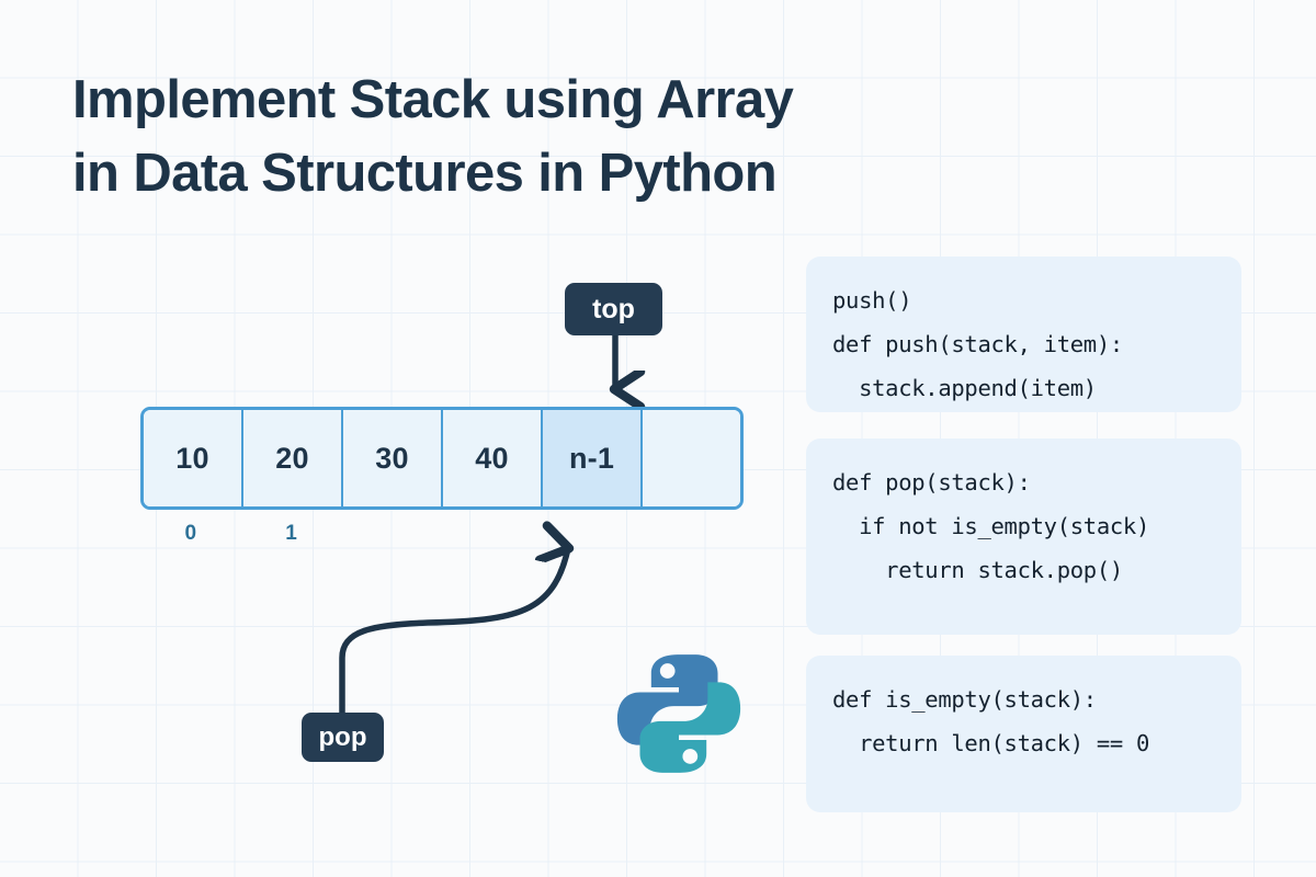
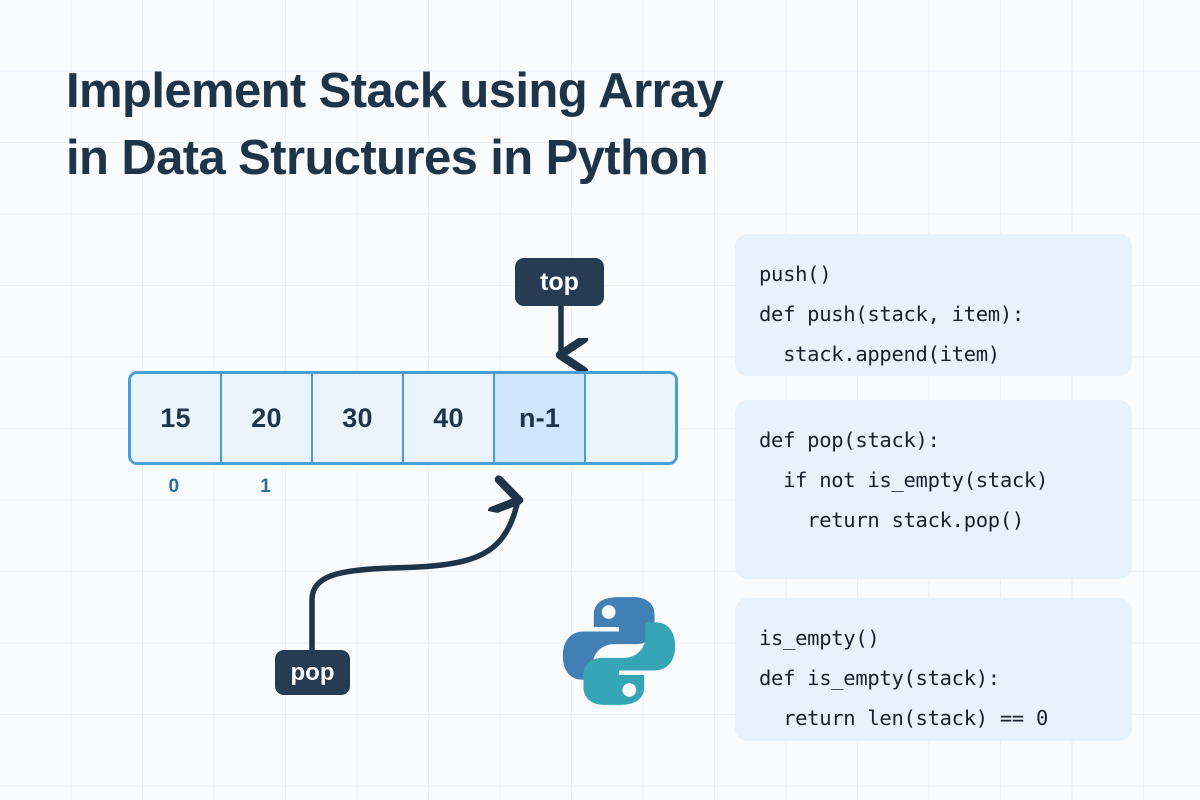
  Implement Stack using Array
  in Data Structures in Python
  top
  pop
- 10
+ 15
  20
  30
  40
  n-1
  0
  1
  push()
  def push(stack, item):
  stack.append(item)
  def pop(stack):
  if not is_empty(stack)
  return stack.pop()
+ is_empty()
  def is_empty(stack):
  return len(stack) == 0
